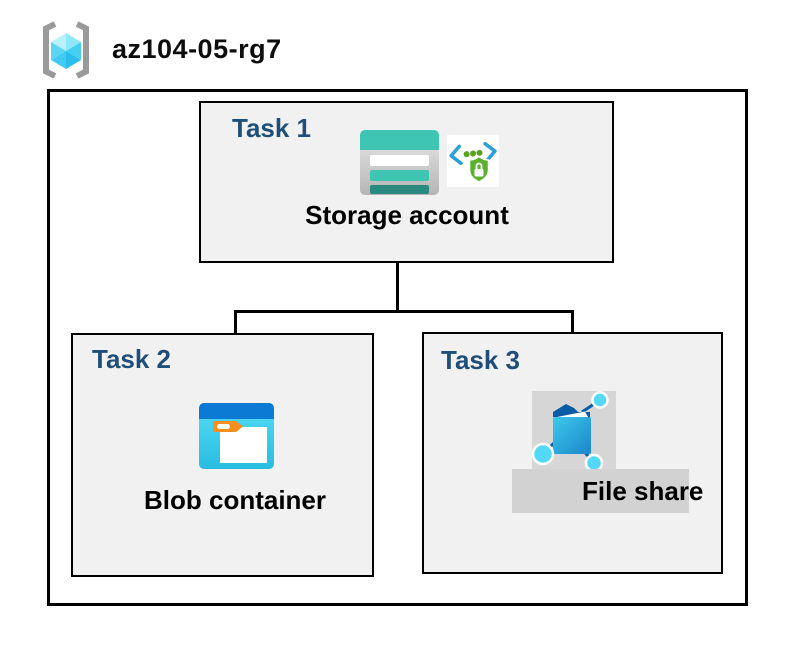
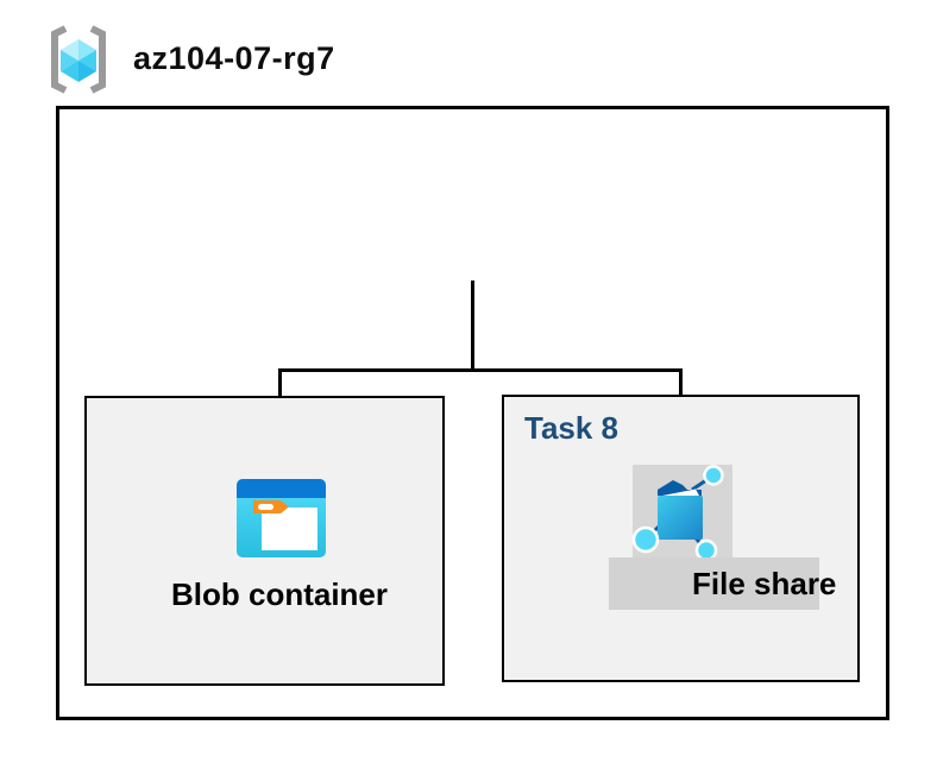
- az104-05-rg7
+ az104-07-rg7
- Task 1
- Storage account
- Task 2
  Blob container
- Task 3
+ Task 8
  File share
